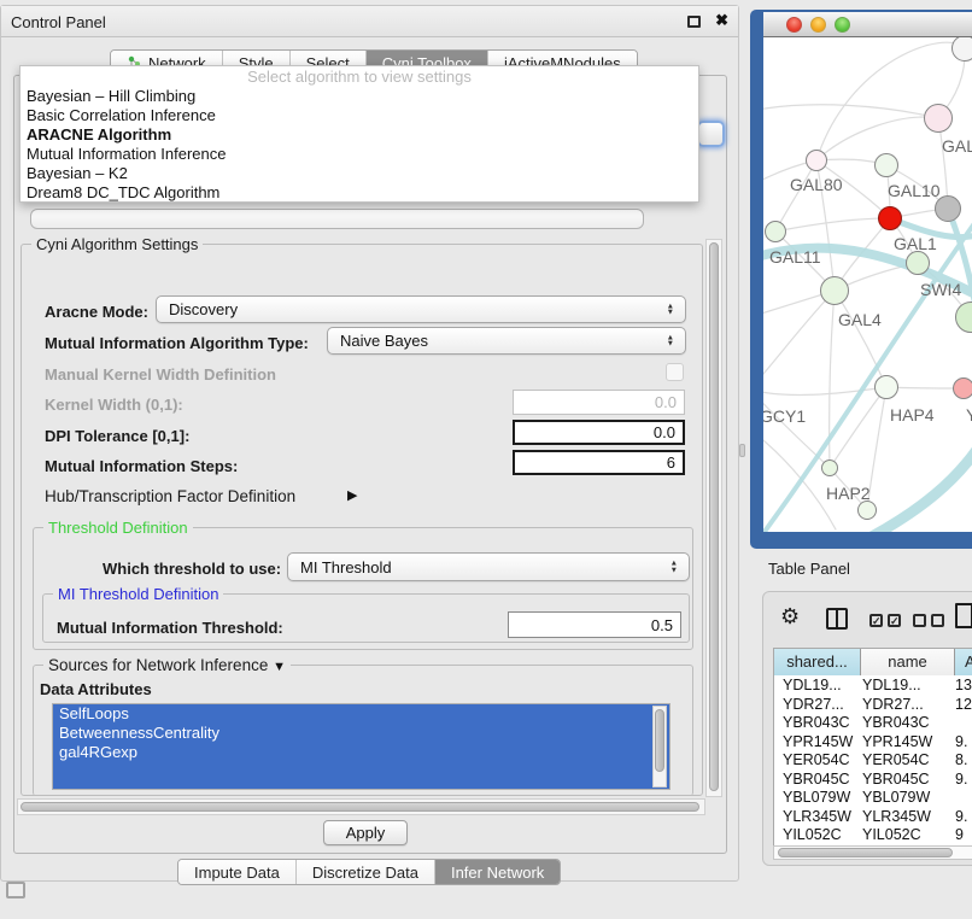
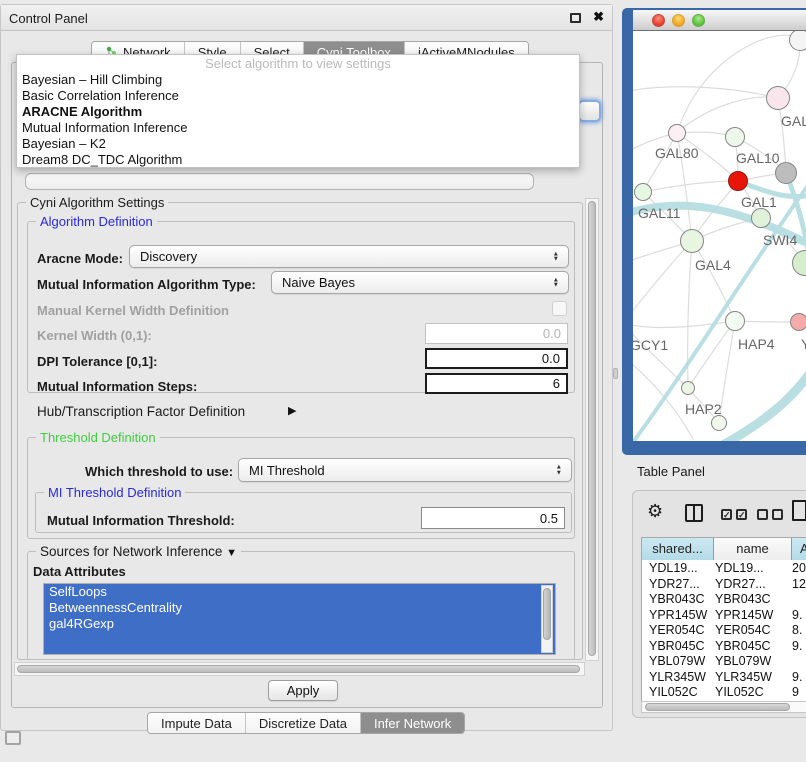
  Control Panel
  ✖
  Network
  Style
  Select
  Cyni Toolbox
  jActiveMNodules
  Cyni Algorithm Settings
+ Algorithm Definition
  Aracne Mode:
  Discovery
  Mutual Information Algorithm Type:
  Naive Bayes
  Manual Kernel Width Definition
  Kernel Width (0,1):
  0.0
  DPI Tolerance [0,1]:
  0.0
  Mutual Information Steps:
  6
  Hub/Transcription Factor Definition
  ▶
  Threshold Definition
  Which threshold to use:
  MI Threshold
  MI Threshold Definition
  Mutual Information Threshold:
  0.5
  Sources for Network Inference ▼
  Data Attributes
  SelfLoops
  BetweennessCentrality
  gal4RGexp
  Apply
  Impute Data
  Discretize Data
  Infer Network
  Select algorithm to view settings
  Bayesian – Hill Climbing
  Basic Correlation Inference
  ARACNE Algorithm
  Mutual Information Inference
  Bayesian – K2
  Dream8 DC_TDC Algorithm
  GAL
  GAL80
  GAL10
  GAL1
  GAL11
  SWI4
  GAL4
  GCY1
  HAP4
  HAP2
  Table Panel
  ⚙
  ✓
  ✓
  shared...
  name
  A
  YDL19...
  YDL19...
- 13
+ 20
  YDR27...
  YDR27...
  12
  YBR043C
  YBR043C
  YPR145W
  YPR145W
  9.
  YER054C
  YER054C
  8.
  YBR045C
  YBR045C
  9.
  YBL079W
  YBL079W
  YLR345W
  YLR345W
  9.
  YIL052C
  YIL052C
  9
